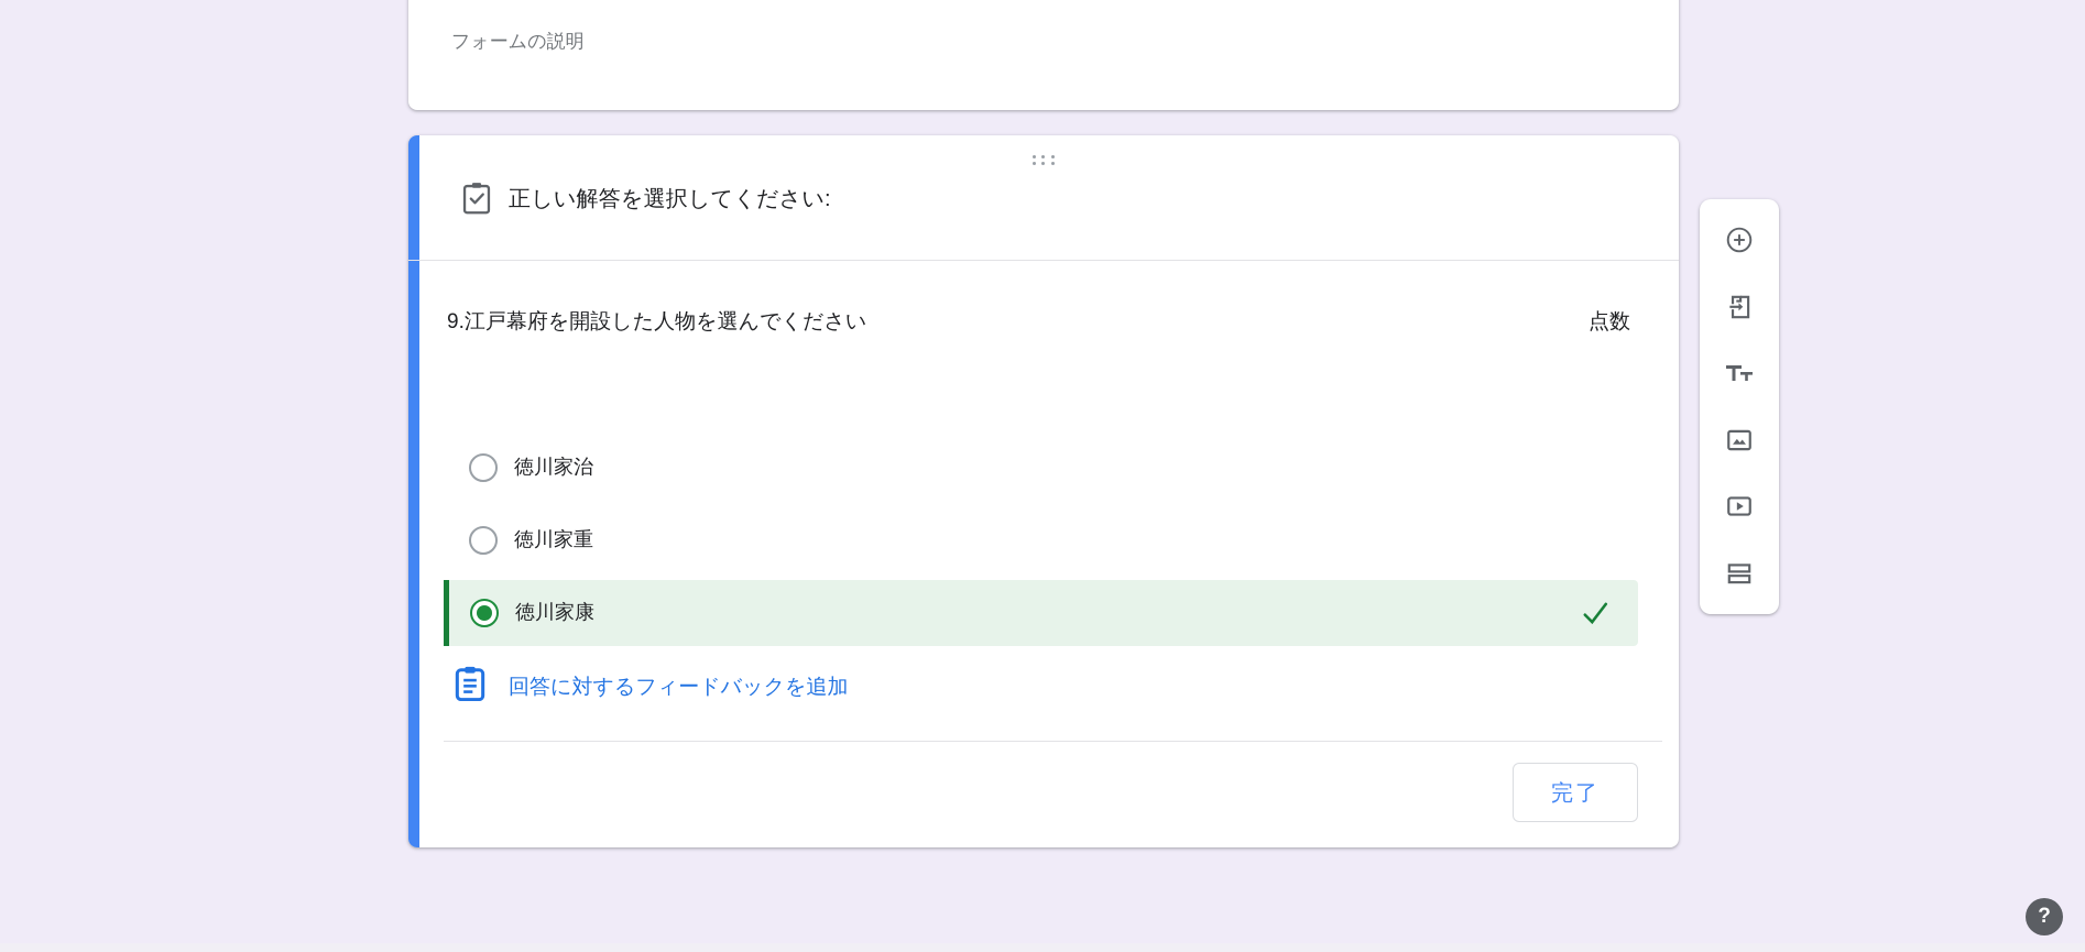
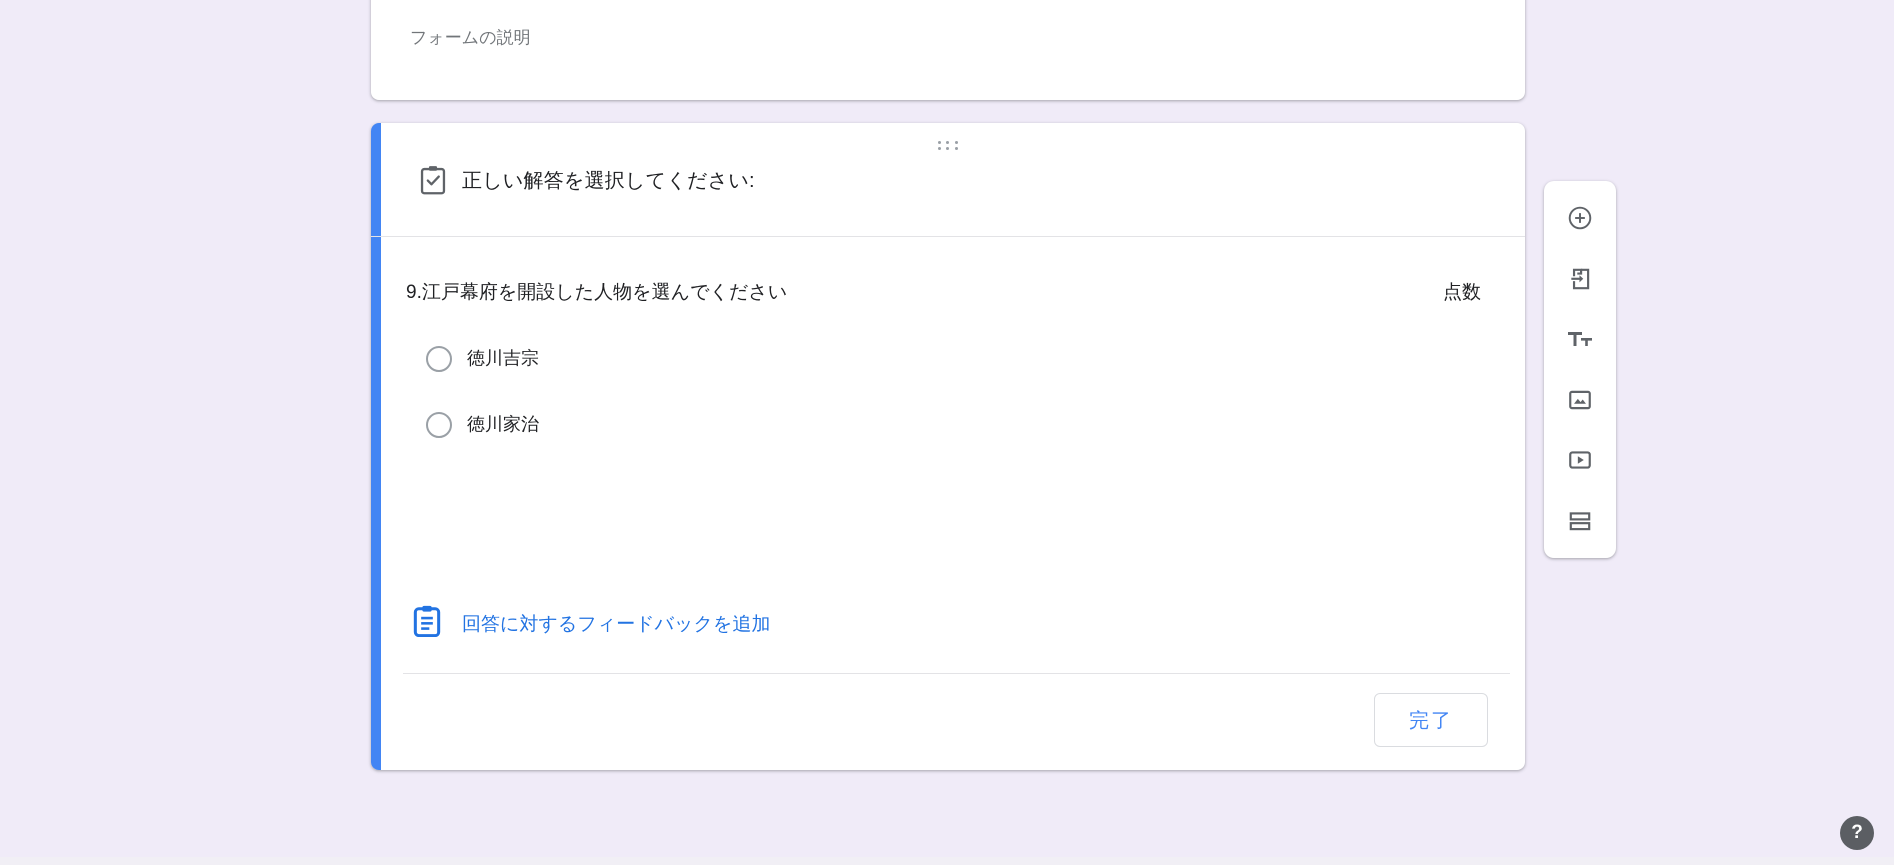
  フォームの説明
  正しい解答を選択してください:
  9.江戸幕府を開設した人物を選んでください
  点数
+ 徳川吉宗
  徳川家治
- 徳川家重
- 徳川家康
  回答に対するフィードバックを追加
  完了
  ?
